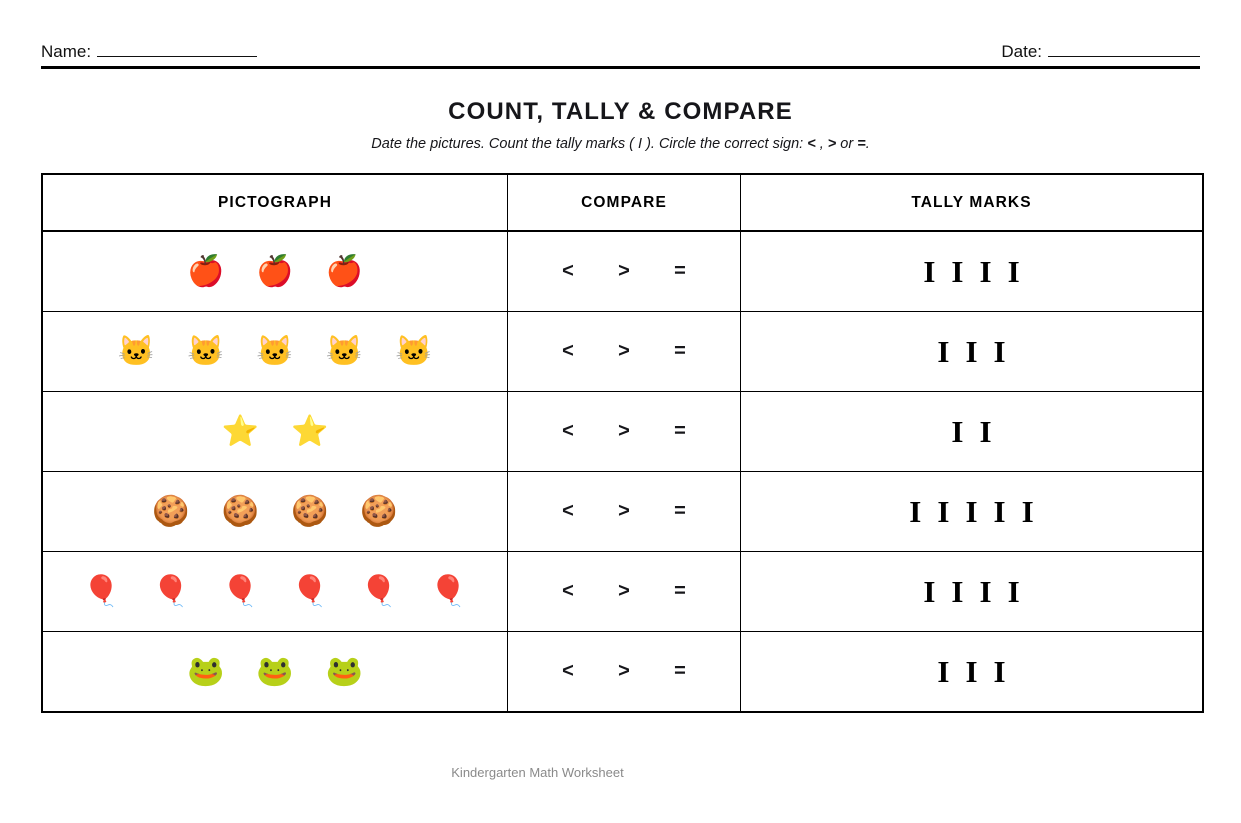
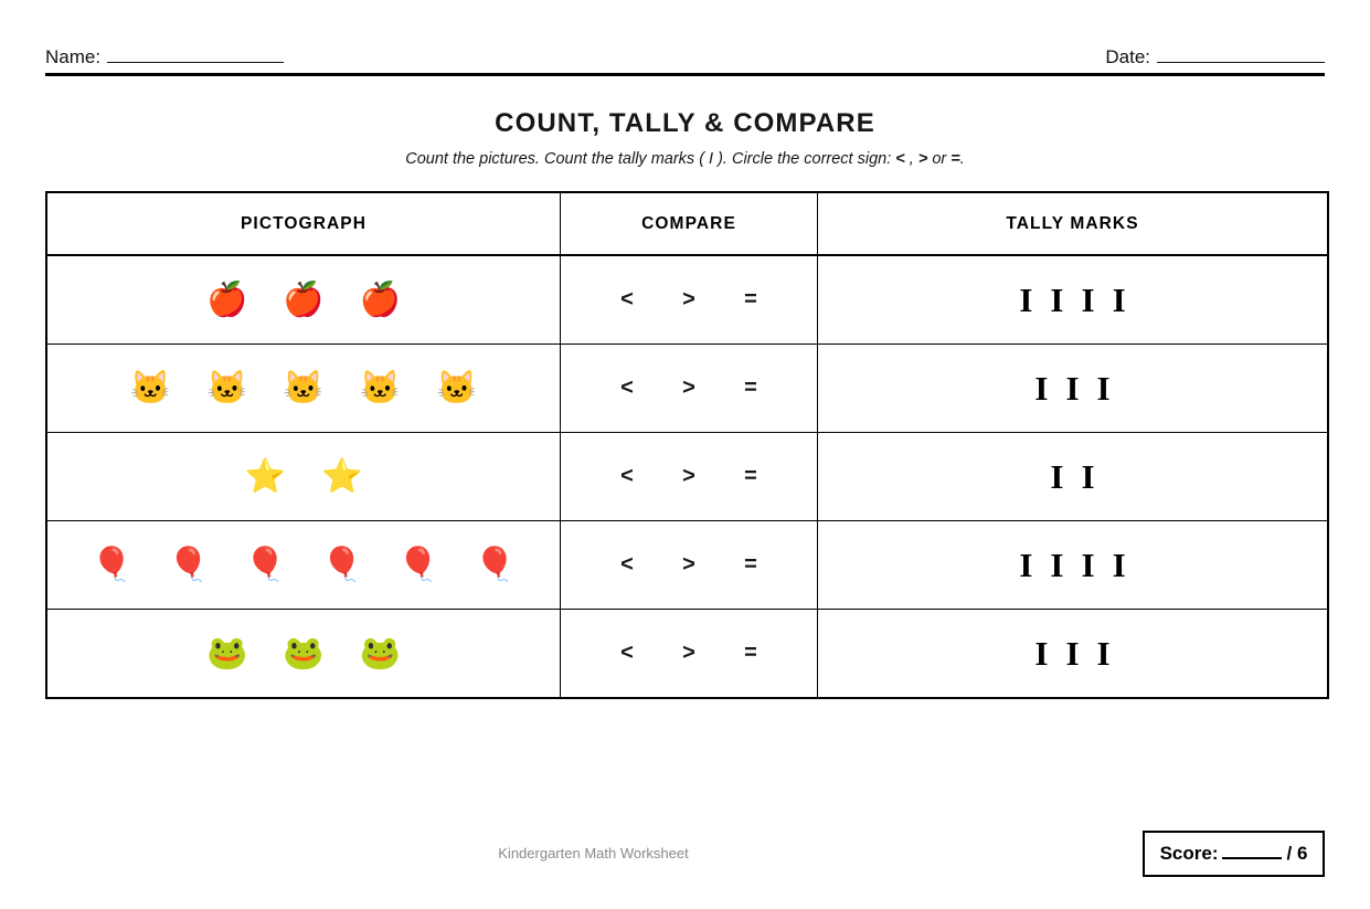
  Name:
  Date:
  COUNT, TALLY & COMPARE
- Date the pictures. Count the tally marks ( I ). Circle the correct sign: < , > or =.
+ Count the pictures. Count the tally marks ( I ). Circle the correct sign: < , > or =.
  PICTOGRAPH	COMPARE	TALLY MARKS
  🍎 🍎 🍎	< > =	I I I I
  🐱 🐱 🐱 🐱 🐱	< > =	I I I
  ⭐ ⭐	< > =	I I
- 🍪 🍪 🍪 🍪	< > =	I I I I I
  🎈 🎈 🎈 🎈 🎈 🎈	< > =	I I I I
  🐸 🐸 🐸	< > =	I I I
  Kindergarten Math Worksheet
+ Score: / 6
